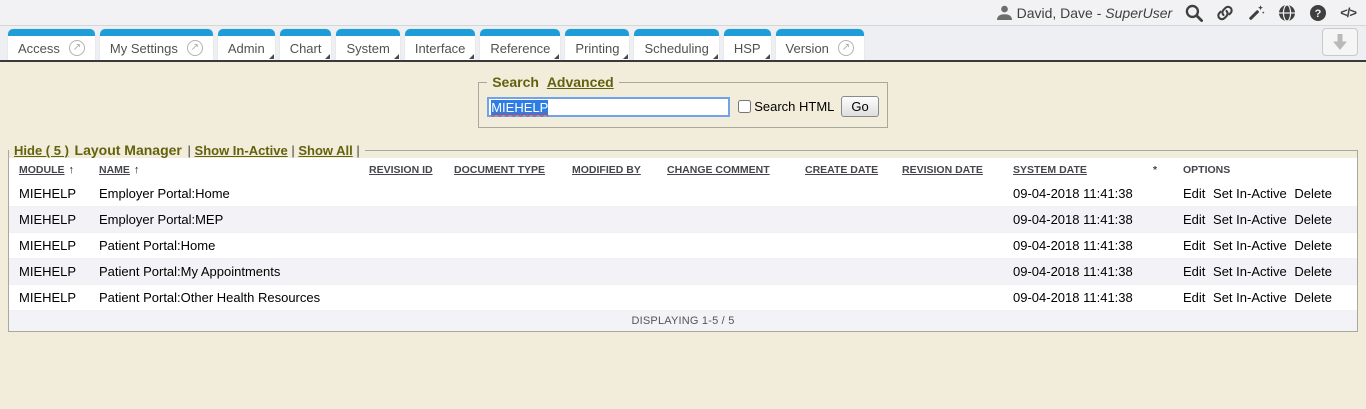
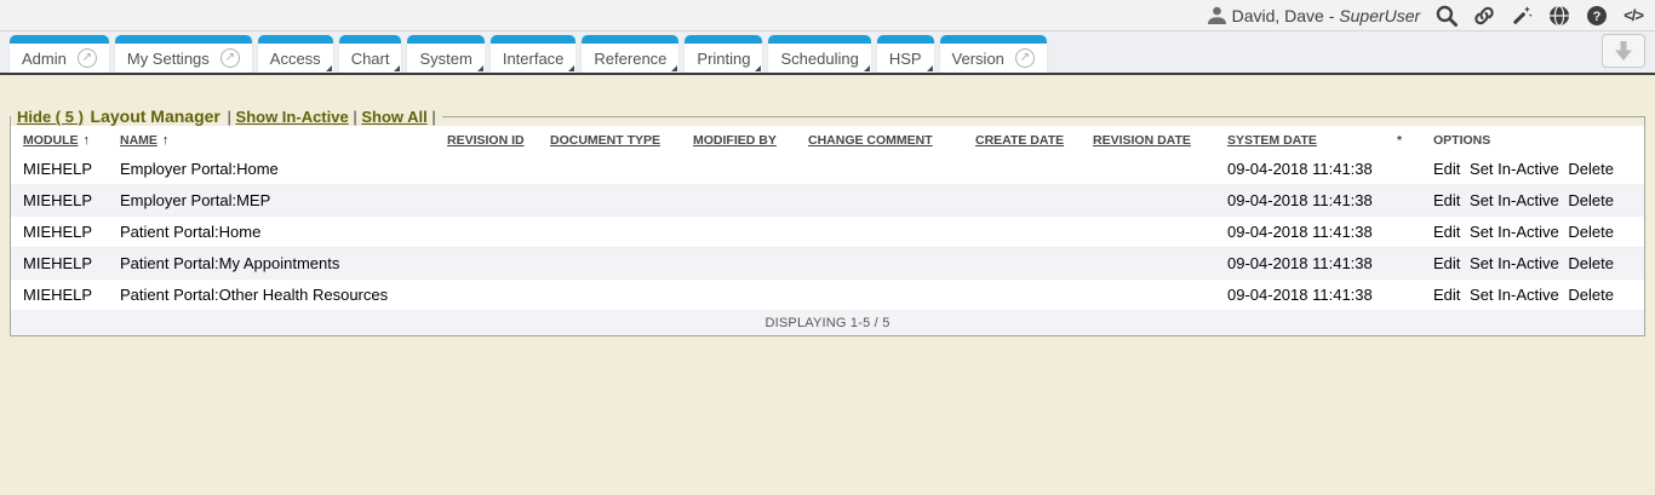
  David, Dave - SuperUser
  ?
  </>
- Access
+ Admin
  ↗
  My Settings
  ↗
- Admin
+ Access
  Chart
  System
  Interface
  Reference
  Printing
  Scheduling
  HSP
  Version
  ↗
- Search Advanced
- MIEHELP
- Search HTML
- Go
  Hide ( 5 ) Layout Manager | Show In-Active | Show All |
  MODULE ↑	NAME ↑	REVISION ID	DOCUMENT TYPE	MODIFIED BY	CHANGE COMMENT	CREATE DATE	REVISION DATE	SYSTEM DATE	*	OPTIONS
  MIEHELP	Employer Portal:Home							09-04-2018 11:41:38		Edit Set In-Active Delete
  MIEHELP	Employer Portal:MEP							09-04-2018 11:41:38		Edit Set In-Active Delete
  MIEHELP	Patient Portal:Home							09-04-2018 11:41:38		Edit Set In-Active Delete
  MIEHELP	Patient Portal:My Appointments							09-04-2018 11:41:38		Edit Set In-Active Delete
  MIEHELP	Patient Portal:Other Health Resources							09-04-2018 11:41:38		Edit Set In-Active Delete
  DISPLAYING 1-5 / 5
